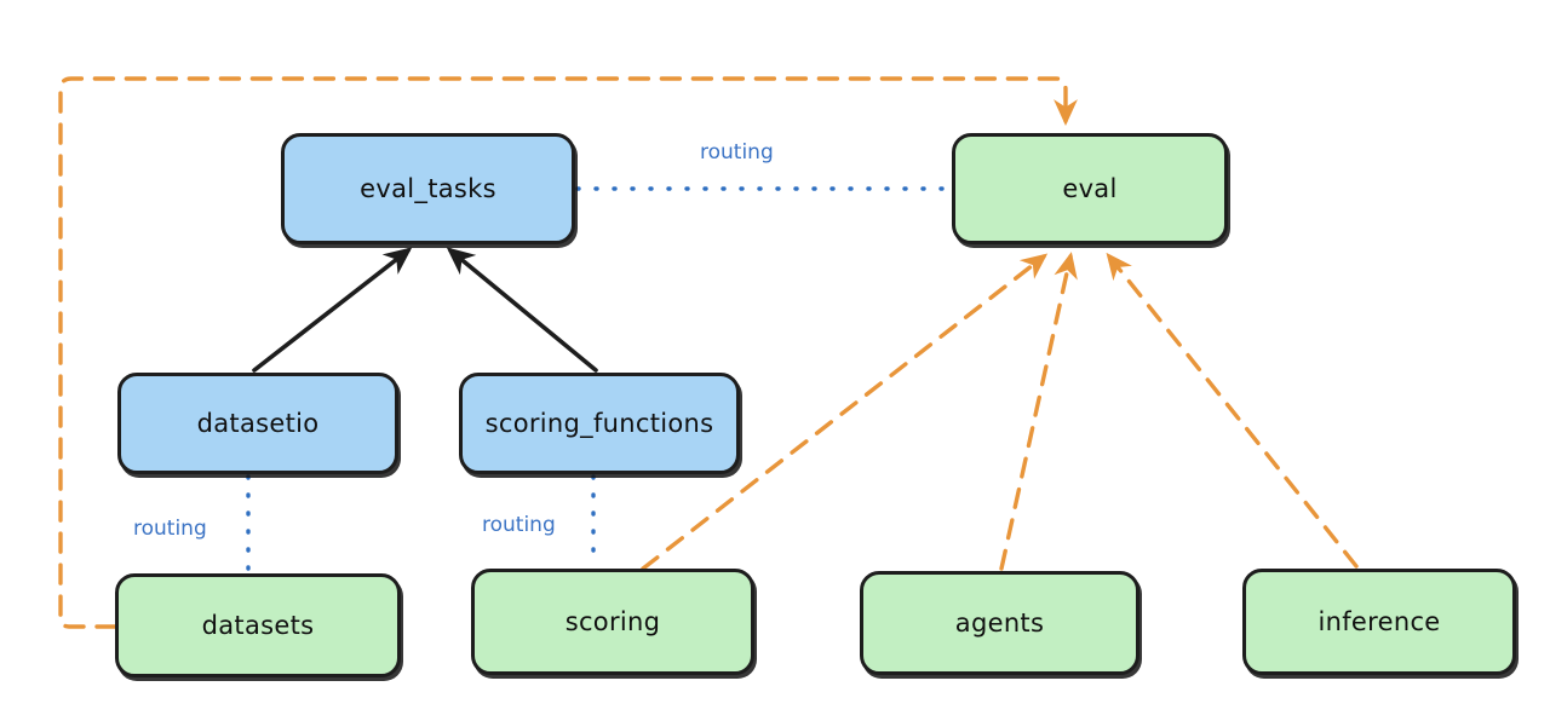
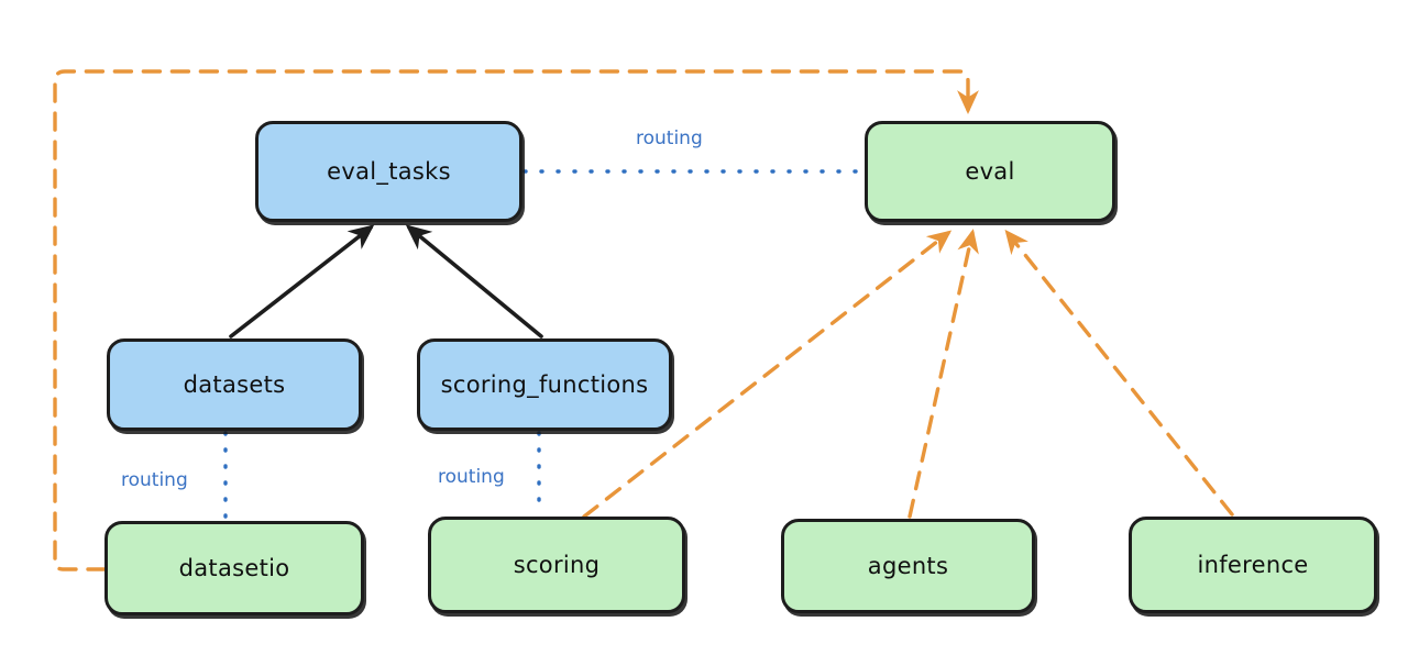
  eval_tasks
  eval
- datasetio
+ datasets
  scoring_functions
- datasets
+ datasetio
  scoring
  agents
  inference
  routing
  routing
  routing
